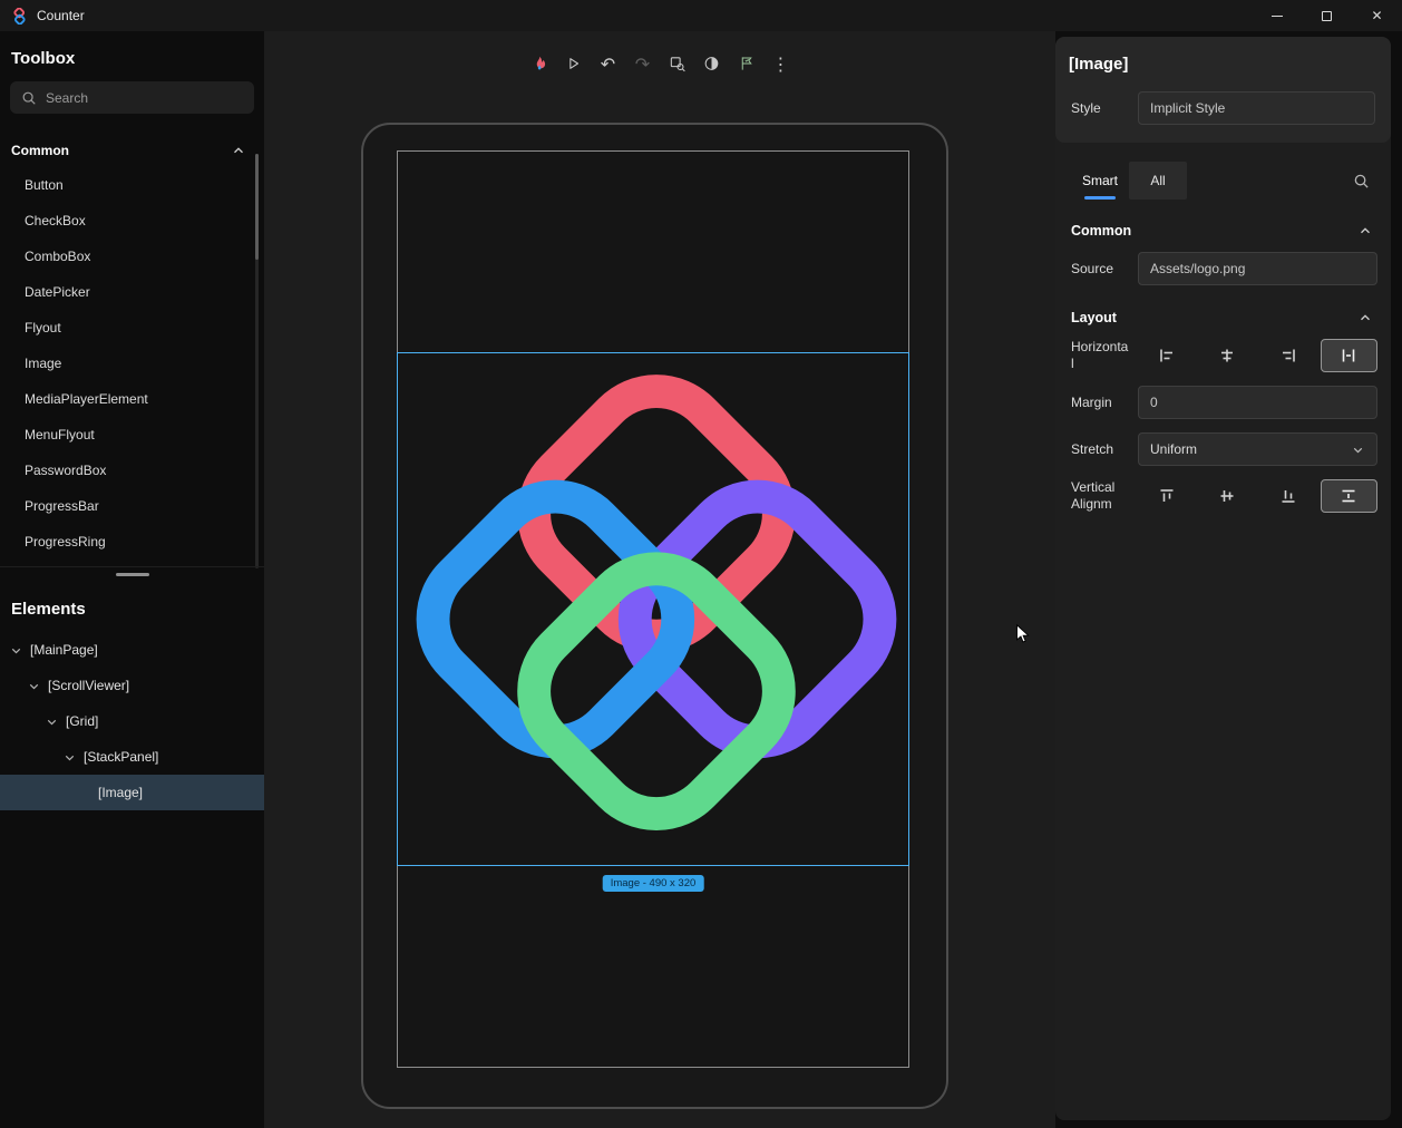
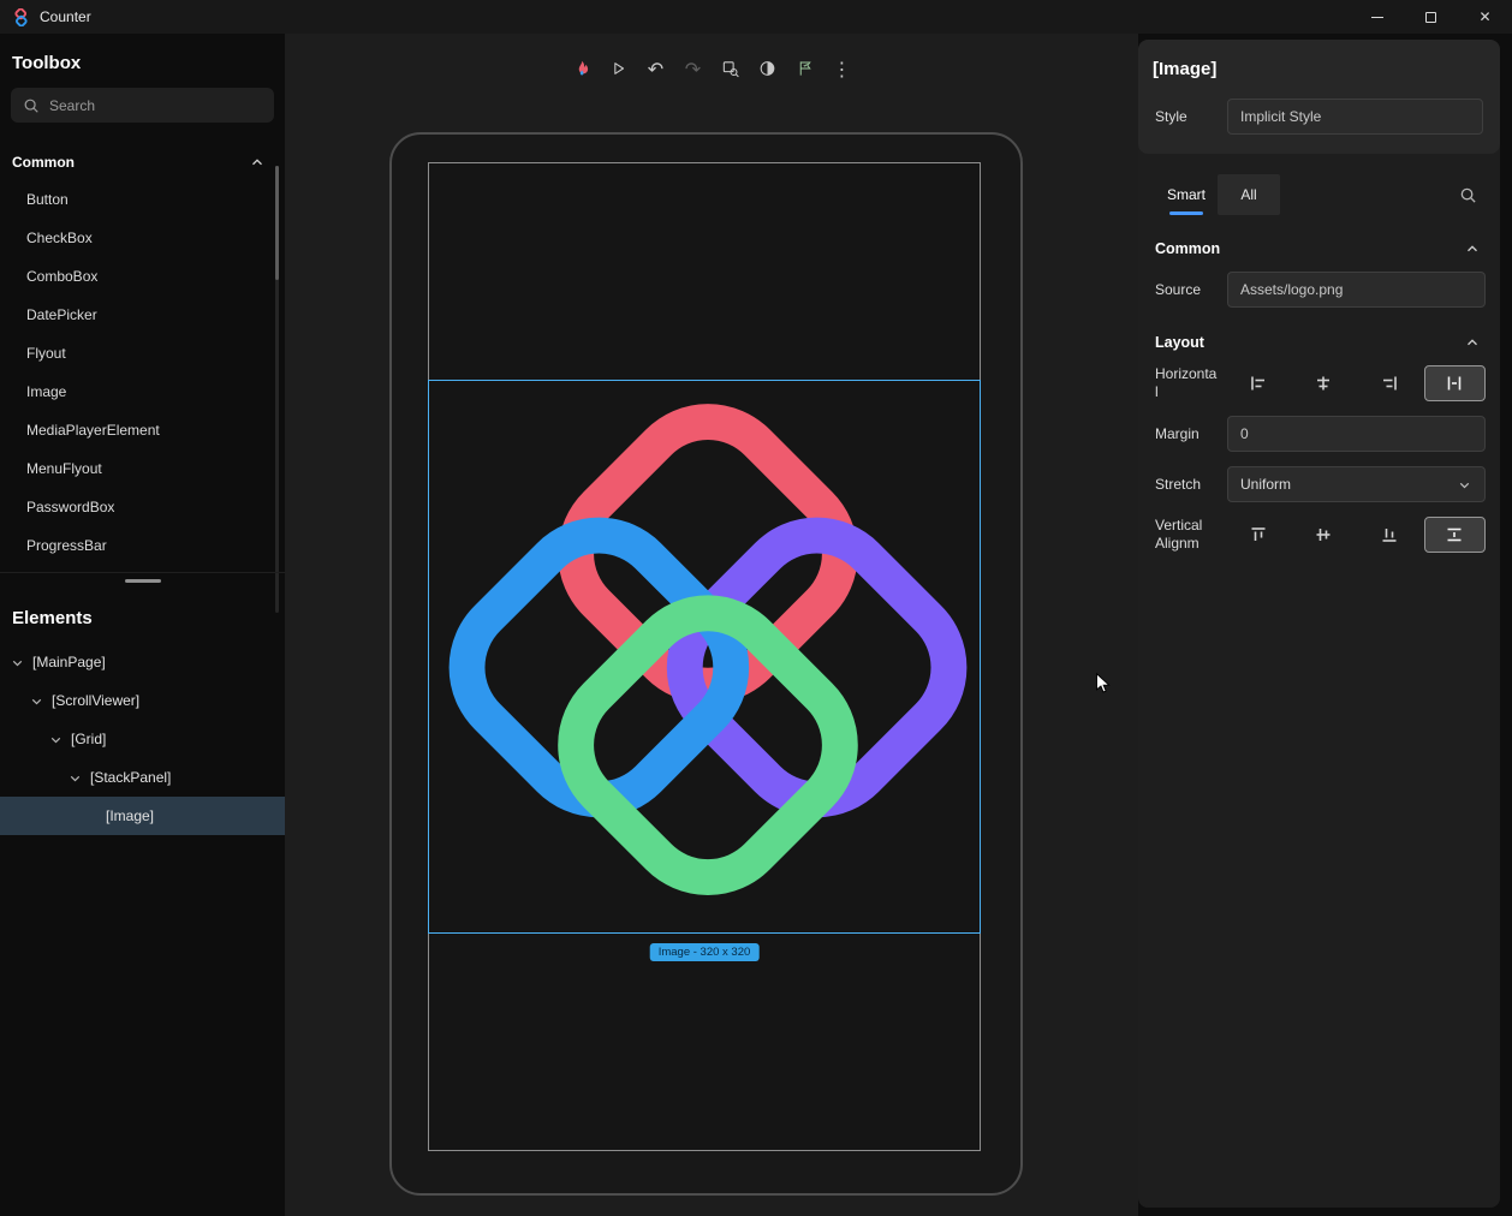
  Counter
  ✕
  Toolbox
  Search
  Common
  Button
  CheckBox
  ComboBox
  DatePicker
  Flyout
  Image
  MediaPlayerElement
  MenuFlyout
  PasswordBox
  ProgressBar
- ProgressRing
  Elements
  [MainPage]
  [ScrollViewer]
  [Grid]
  [StackPanel]
  [Image]
  ↶
  ↷
  ⋮
- Image - 490 x 320
+ Image - 320 x 320
  [Image]
  Style
  Implicit Style
  Smart
  All
  Common
  Source
  Assets/logo.png
  Layout
  Horizontal
  Margin
  0
  Stretch
  Uniform
  Vertical Alignm
